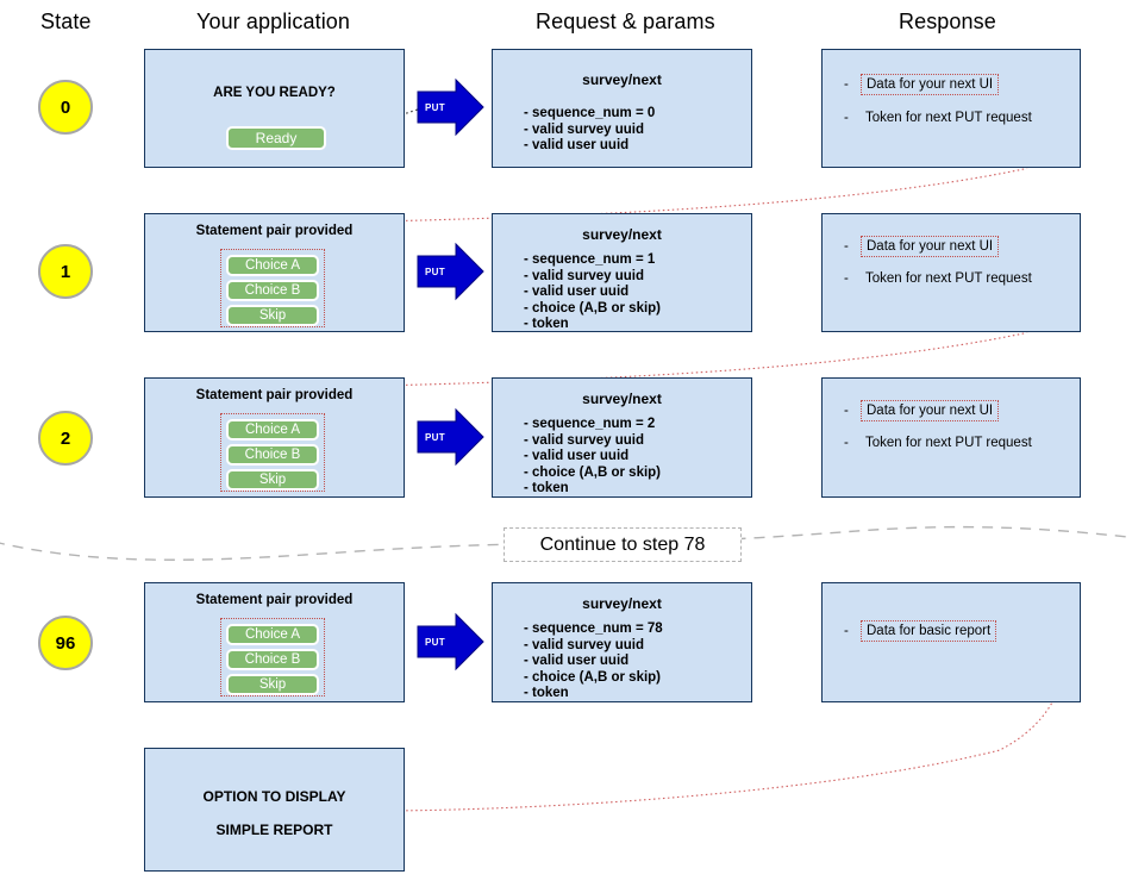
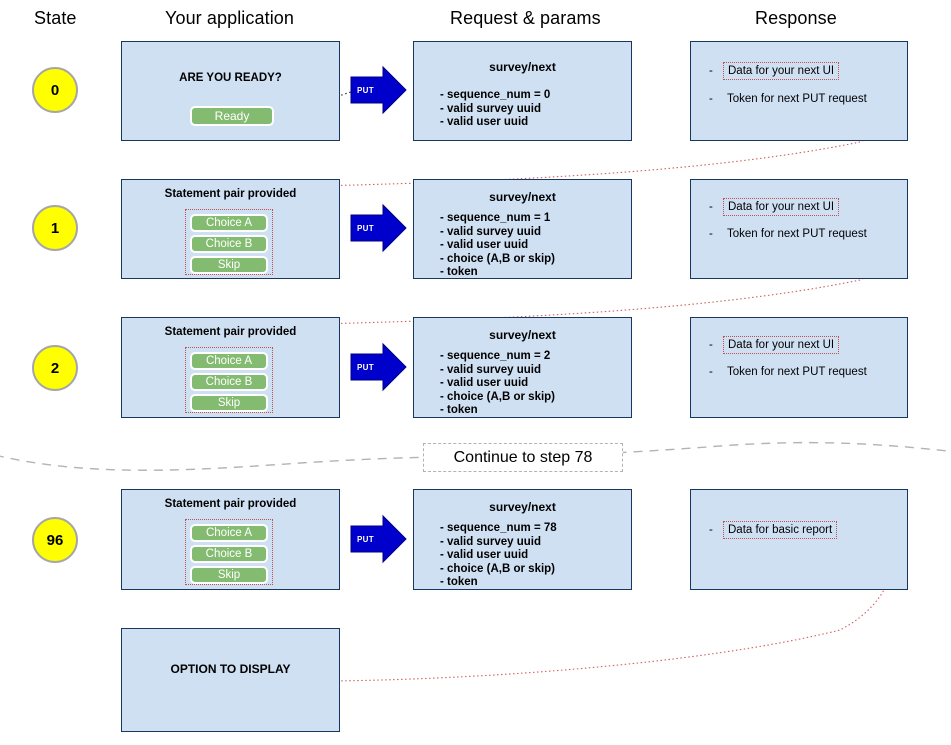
  State
  Your application
  Request & params
  Response
  0
  ARE YOU READY?
  Ready
  survey/next
  - sequence_num = 0
  - valid survey uuid
  - valid user uuid
  -
  Data for your next UI
  -
  Token for next PUT request
  PUT
  1
  Statement pair provided
  Choice A
  Choice B
  Skip
  survey/next
  - sequence_num = 1
  - valid survey uuid
  - valid user uuid
  - choice (A,B or skip)
  - token
  -
  Data for your next UI
  -
  Token for next PUT request
  PUT
  2
  Statement pair provided
  Choice A
  Choice B
  Skip
  survey/next
  - sequence_num = 2
  - valid survey uuid
  - valid user uuid
  - choice (A,B or skip)
  - token
  -
  Data for your next UI
  -
  Token for next PUT request
  PUT
  Continue to step 78
  96
  Statement pair provided
  Choice A
  Choice B
  Skip
  survey/next
  - sequence_num = 78
  - valid survey uuid
  - valid user uuid
  - choice (A,B or skip)
  - token
  -
  Data for basic report
  PUT
  OPTION TO DISPLAY
- SIMPLE REPORT
